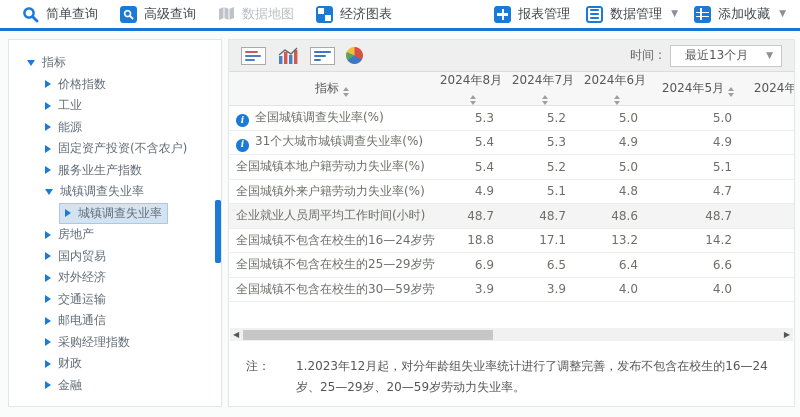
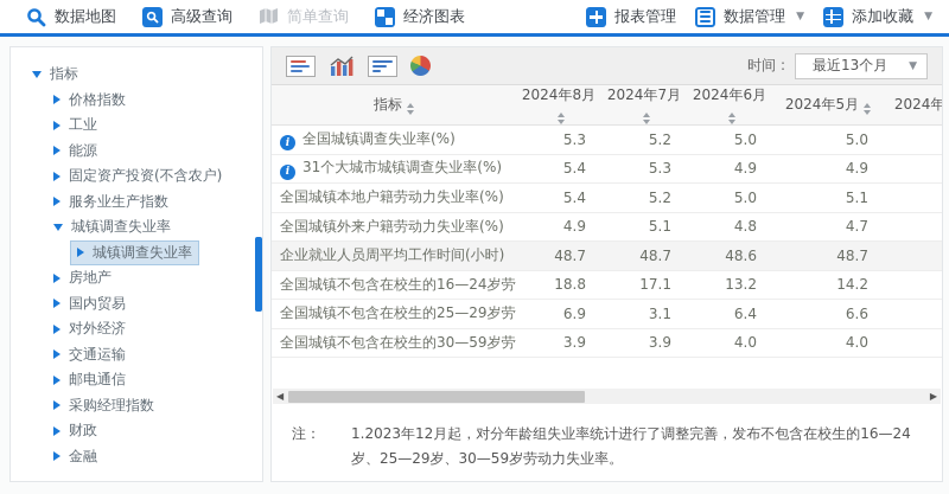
- 简单查询
+ 数据地图
  高级查询
- 数据地图
+ 简单查询
  经济图表
  报表管理
  数据管理
  ▼
  添加收藏
  ▼
  指标
  价格指数
  工业
  能源
  固定资产投资(不含农户)
  服务业生产指数
  城镇调查失业率
  城镇调查失业率
  房地产
  国内贸易
  对外经济
  交通运输
  邮电通信
  采购经理指数
  财政
  金融
  时间 :
  最近13个月
  ▼
  指标	2024年8月	2024年7月	2024年6月	2024年5月	2024年
  i 全国城镇调查失业率(%)	5.3	5.2	5.0	5.0
  i 31个大城市城镇调查失业率(%)	5.4	5.3	4.9	4.9
  全国城镇本地户籍劳动力失业率(%)	5.4	5.2	5.0	5.1
  全国城镇外来户籍劳动力失业率(%)	4.9	5.1	4.8	4.7
  企业就业人员周平均工作时间(小时)	48.7	48.7	48.6	48.7
  全国城镇不包含在校生的16—24岁劳	18.8	17.1	13.2	14.2
- 全国城镇不包含在校生的25—29岁劳	6.9	6.5	6.4	6.6
+ 全国城镇不包含在校生的25—29岁劳	6.9	3.1	6.4	6.6
  全国城镇不包含在校生的30—59岁劳	3.9	3.9	4.0	4.0
  ◀
  ▶
  注：
- 1.2023年12月起，对分年龄组失业率统计进行了调整完善，发布不包含在校生的16—24岁、25—29岁、20—59岁劳动力失业率。
+ 1.2023年12月起，对分年龄组失业率统计进行了调整完善，发布不包含在校生的16—24岁、25—29岁、30—59岁劳动力失业率。
